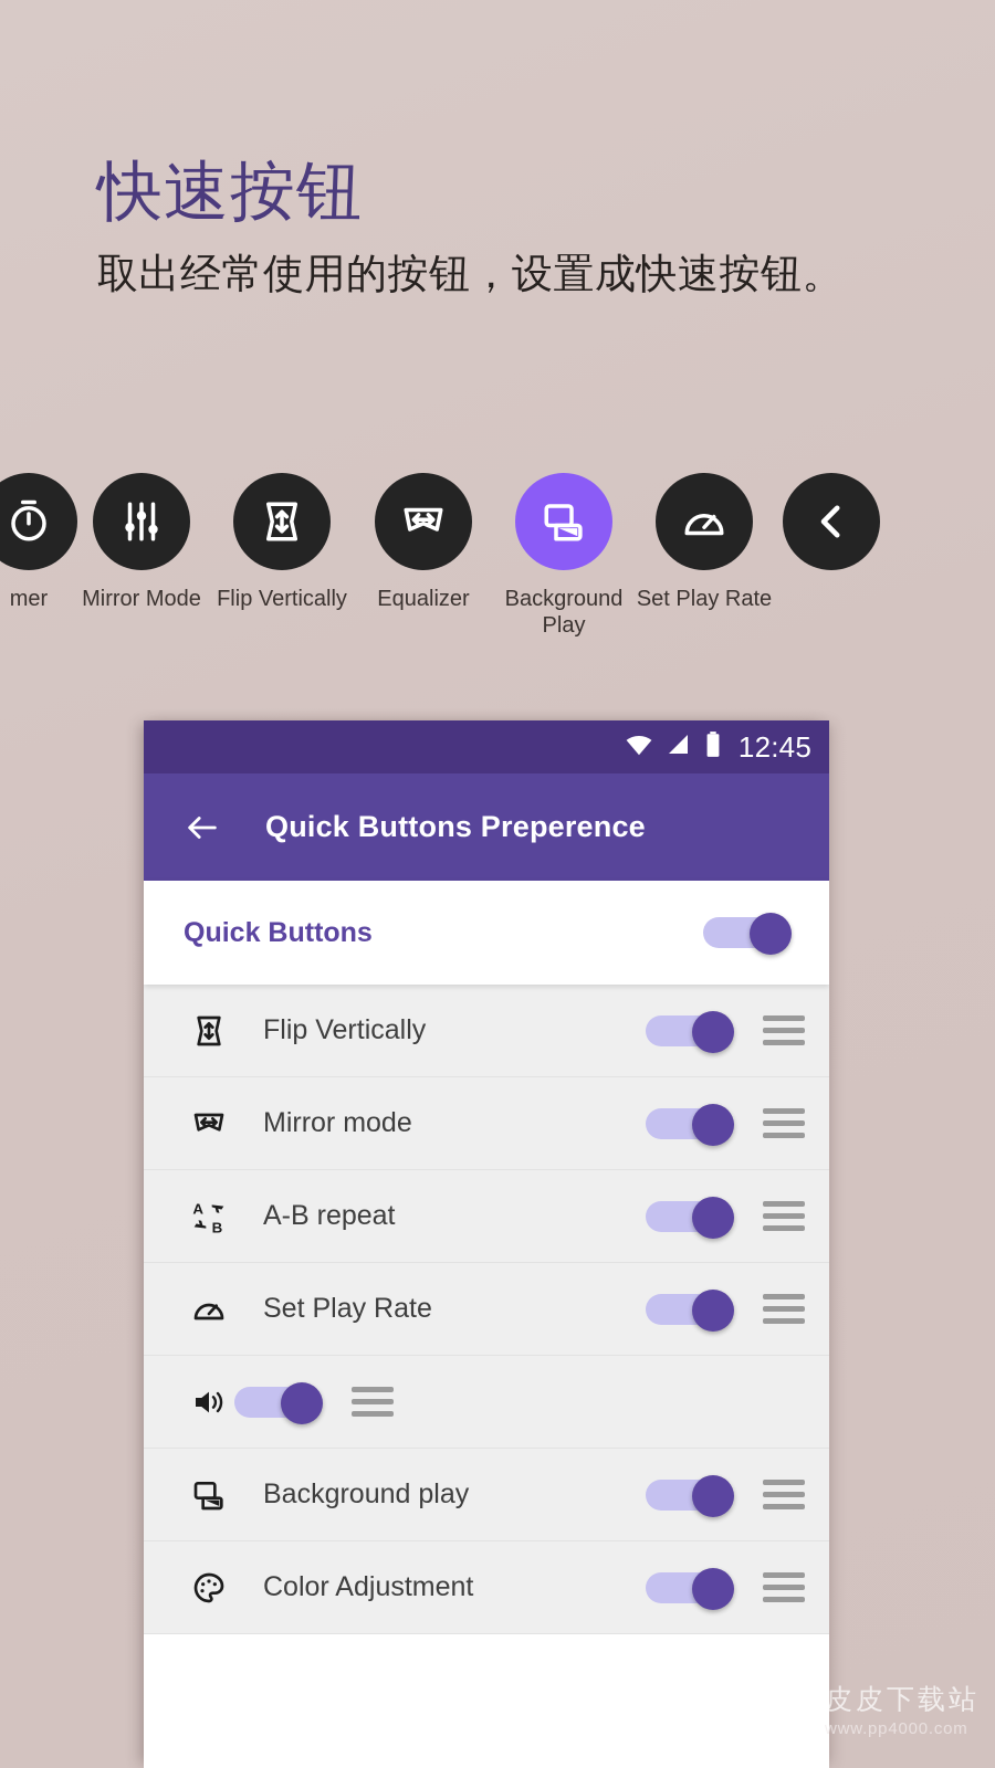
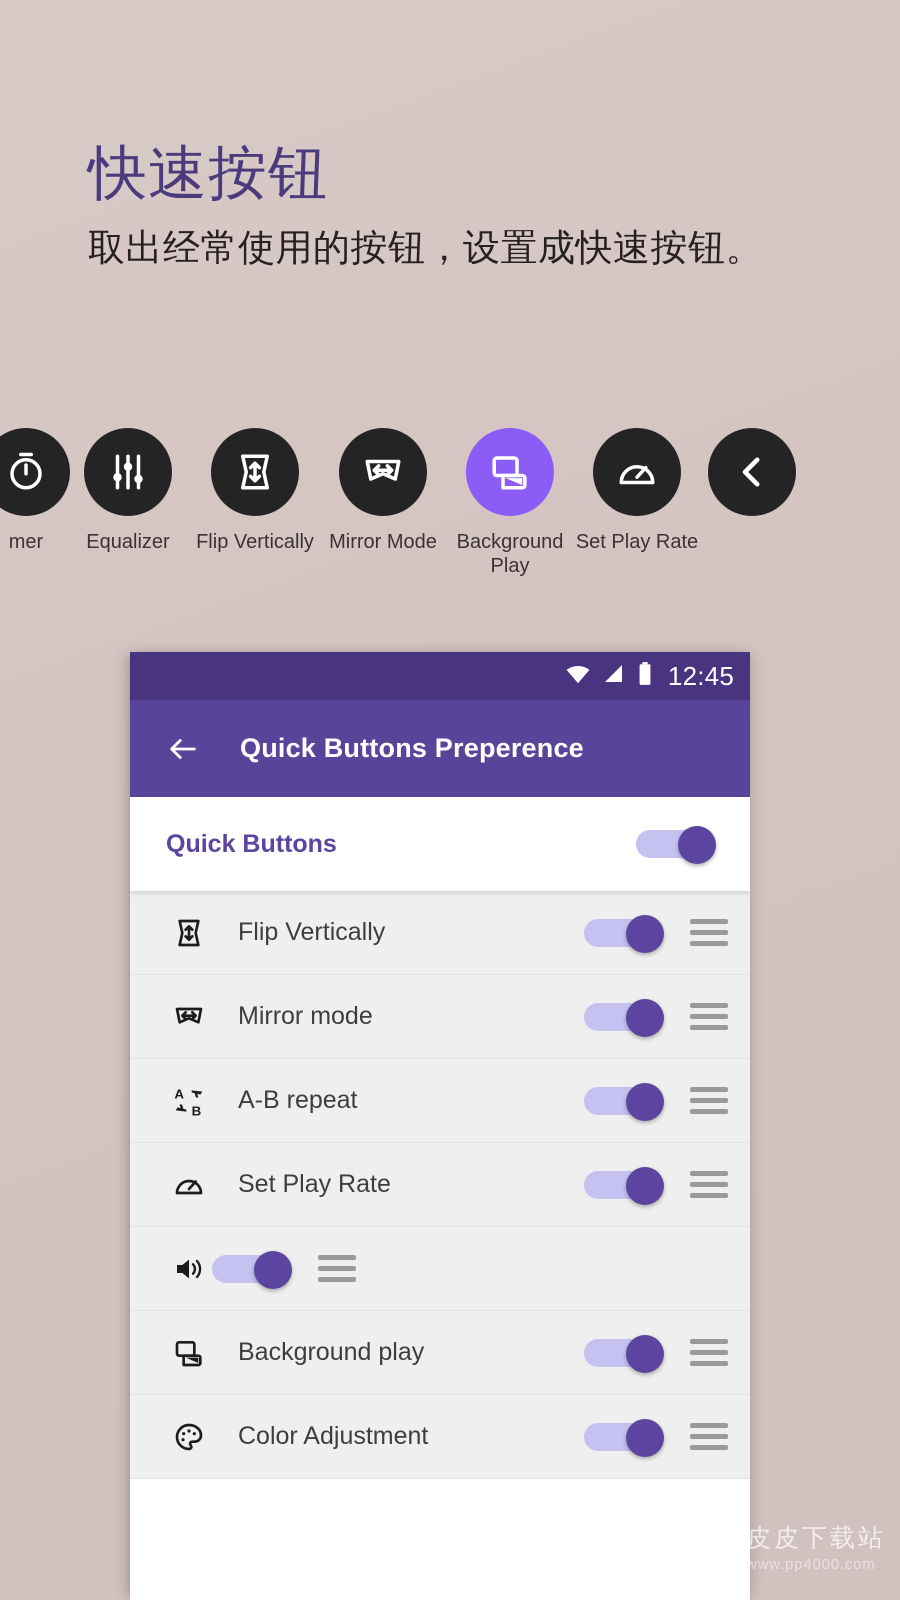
  快速按钮
  取出经常使用的按钮，设置成快速按钮。
  mer
- Mirror Mode
+ Equalizer
  Flip Vertically
- Equalizer
+ Mirror Mode
  Background Play
  Set Play Rate
  12:45
  Quick Buttons Preperence
  Quick Buttons
  Flip Vertically
  Mirror mode
  A
  B
  A-B repeat
  Set Play Rate
  Background play
  Color Adjustment
  皮皮下载站
  www.pp4000.com
